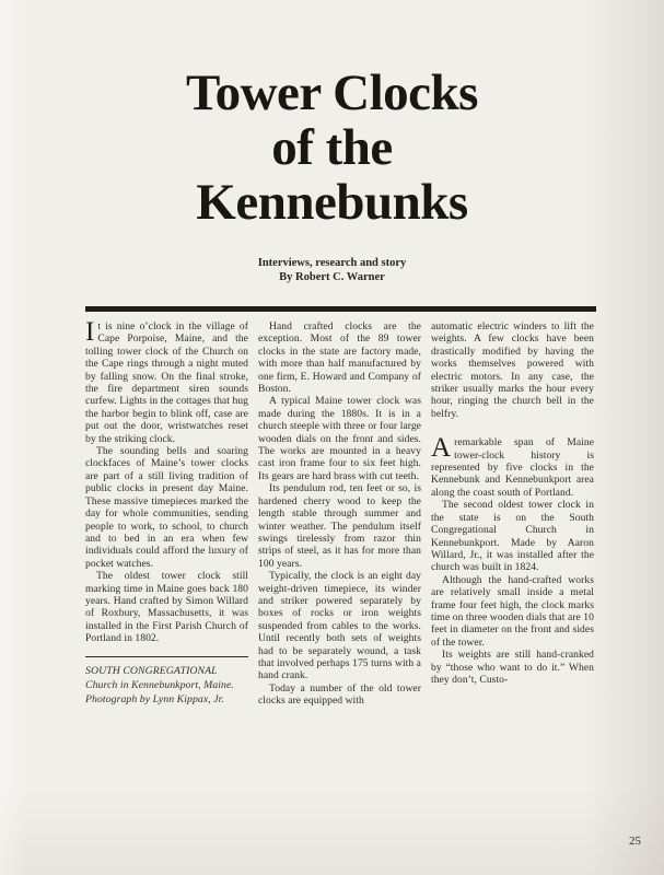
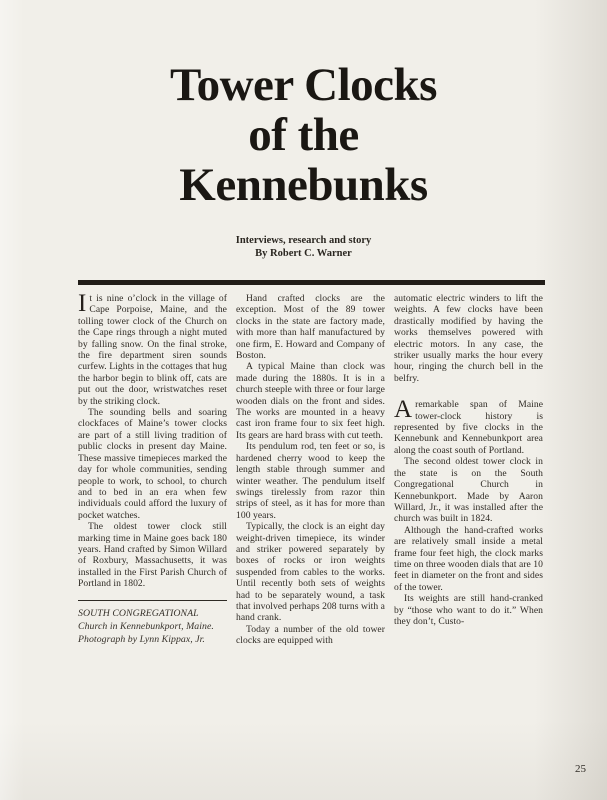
  Tower Clocks
  of the
  Kennebunks
  Interviews, research and story
  By Robert C. Warner
  I
- t is nine o’clock in the village of Cape Porpoise, Maine, and the tolling tower clock of the Church on the Cape rings through a night muted by falling snow. On the final stroke, the fire department siren sounds curfew. Lights in the cottages that hug the harbor begin to blink off, case are put out the door, wristwatches reset by the striking clock.
+ t is nine o’clock in the village of Cape Porpoise, Maine, and the tolling tower clock of the Church on the Cape rings through a night muted by falling snow. On the final stroke, the fire department siren sounds curfew. Lights in the cottages that hug the harbor begin to blink off, cats are put out the door, wristwatches reset by the striking clock.
  The sounding bells and soaring clockfaces of Maine’s tower clocks are part of a still living tradition of public clocks in present day Maine. These massive timepieces marked the day for whole communities, sending people to work, to school, to church and to bed in an era when few individuals could afford the luxury of pocket watches.
  The oldest tower clock still marking time in Maine goes back 180 years. Hand crafted by Simon Willard of Roxbury, Massachusetts, it was installed in the First Parish Church of Portland in 1802.
  SOUTH CONGREGATIONAL
  Church in Kennebunkport, Maine.
  Photograph by Lynn Kippax, Jr.
  Hand crafted clocks are the exception. Most of the 89 tower clocks in the state are factory made, with more than half manufactured by one firm, E. Howard and Company of Boston.
- A typical Maine tower clock was made during the 1880s. It is in a church steeple with three or four large wooden dials on the front and sides. The works are mounted in a heavy cast iron frame four to six feet high. Its gears are hard brass with cut teeth.
+ A typical Maine than clock was made during the 1880s. It is in a church steeple with three or four large wooden dials on the front and sides. The works are mounted in a heavy cast iron frame four to six feet high. Its gears are hard brass with cut teeth.
  Its pendulum rod, ten feet or so, is hardened cherry wood to keep the length stable through summer and winter weather. The pendulum itself swings tirelessly from razor thin strips of steel, as it has for more than 100 years.
- Typically, the clock is an eight day weight-driven timepiece, its winder and striker powered separately by boxes of rocks or iron weights suspended from cables to the works. Until recently both sets of weights had to be separately wound, a task that involved perhaps 175 turns with a hand crank.
+ Typically, the clock is an eight day weight-driven timepiece, its winder and striker powered separately by boxes of rocks or iron weights suspended from cables to the works. Until recently both sets of weights had to be separately wound, a task that involved perhaps 208 turns with a hand crank.
  Today a number of the old tower clocks are equipped with
  automatic electric winders to lift the weights. A few clocks have been drastically modified by having the works themselves powered with electric motors. In any case, the striker usually marks the hour every hour, ringing the church bell in the belfry.
  A
  remarkable span of Maine tower-clock history is represented by five clocks in the Kennebunk and Kennebunkport area along the coast south of Portland.
  The second oldest tower clock in the state is on the South Congregational Church in Kennebunkport. Made by Aaron Willard, Jr., it was installed after the church was built in 1824.
  Although the hand-crafted works are relatively small inside a metal frame four feet high, the clock marks time on three wooden dials that are 10 feet in diameter on the front and sides of the tower.
  Its weights are still hand-cranked by “those who want to do it.” When they don’t, Custo-
  25
